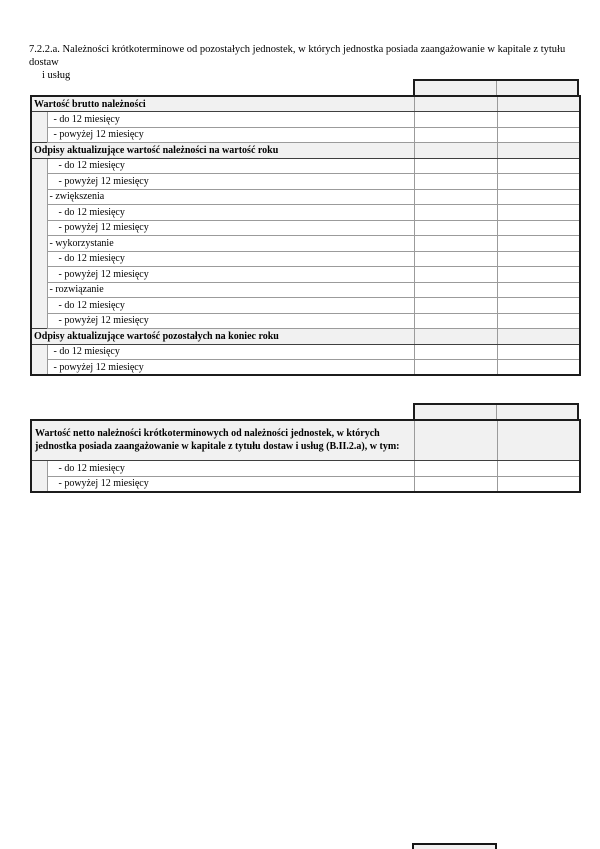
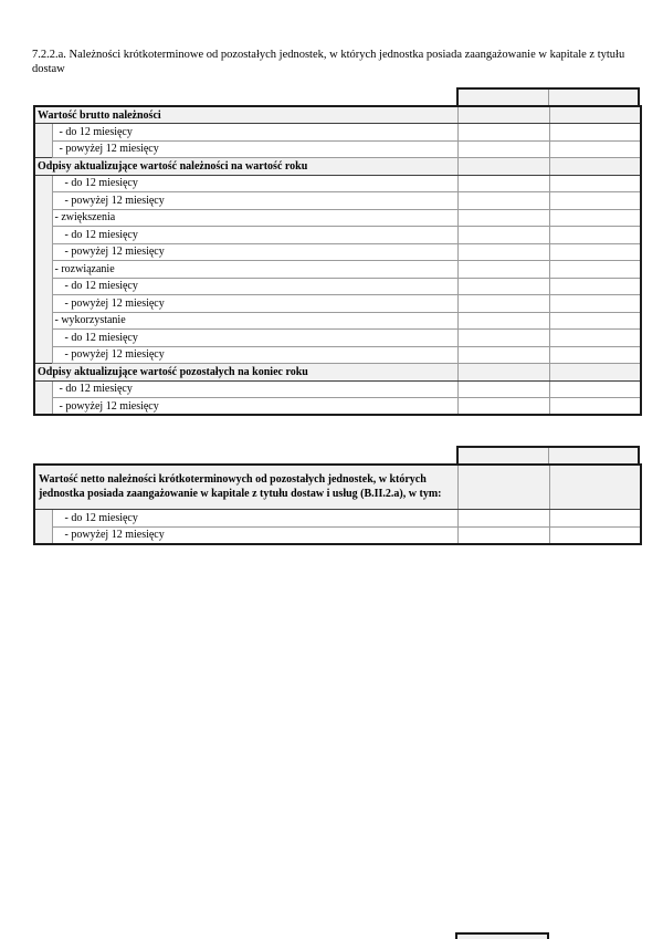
  7.2.2.a. Należności krótkoterminowe od pozostałych jednostek, w których jednostka posiada zaangażowanie w kapitale z tytułu dostaw
- i usług
  Wartość brutto należności
  	- do 12 miesięcy
  	- powyżej 12 miesięcy
  Odpisy aktualizujące wartość należności na wartość roku
  	- do 12 miesięcy
  	- powyżej 12 miesięcy
  	- zwiększenia
  	- do 12 miesięcy
  	- powyżej 12 miesięcy
- 	- wykorzystanie
+ 	- rozwiązanie
  	- do 12 miesięcy
  	- powyżej 12 miesięcy
- 	- rozwiązanie
+ 	- wykorzystanie
  	- do 12 miesięcy
  	- powyżej 12 miesięcy
  Odpisy aktualizujące wartość pozostałych na koniec roku
  	- do 12 miesięcy
  	- powyżej 12 miesięcy
- Wartość netto należności krótkoterminowych od należności jednostek, w których jednostka posiada zaangażowanie w kapitale z tytułu dostaw i usług (B.II.2.a), w tym:
+ Wartość netto należności krótkoterminowych od pozostałych jednostek, w których jednostka posiada zaangażowanie w kapitale z tytułu dostaw i usług (B.II.2.a), w tym:
  	- do 12 miesięcy
  	- powyżej 12 miesięcy
